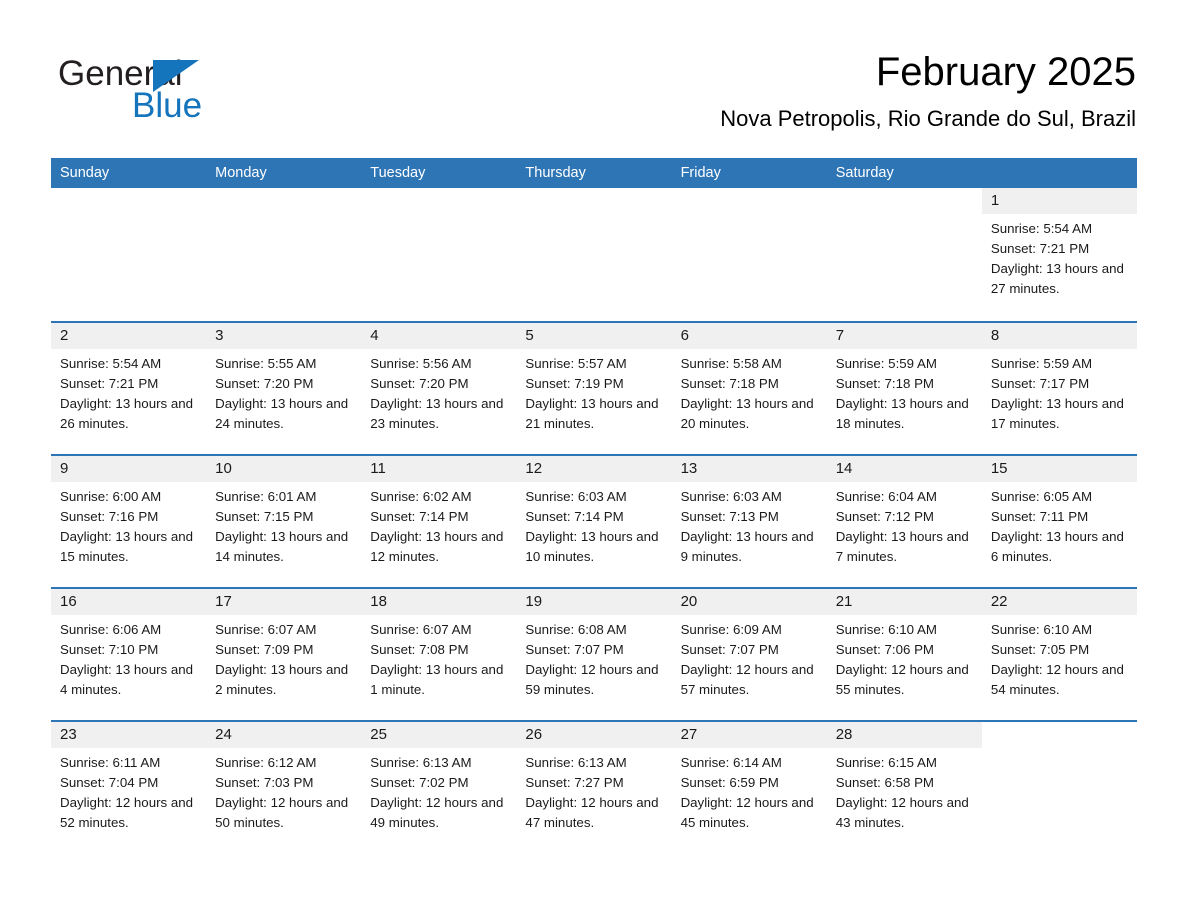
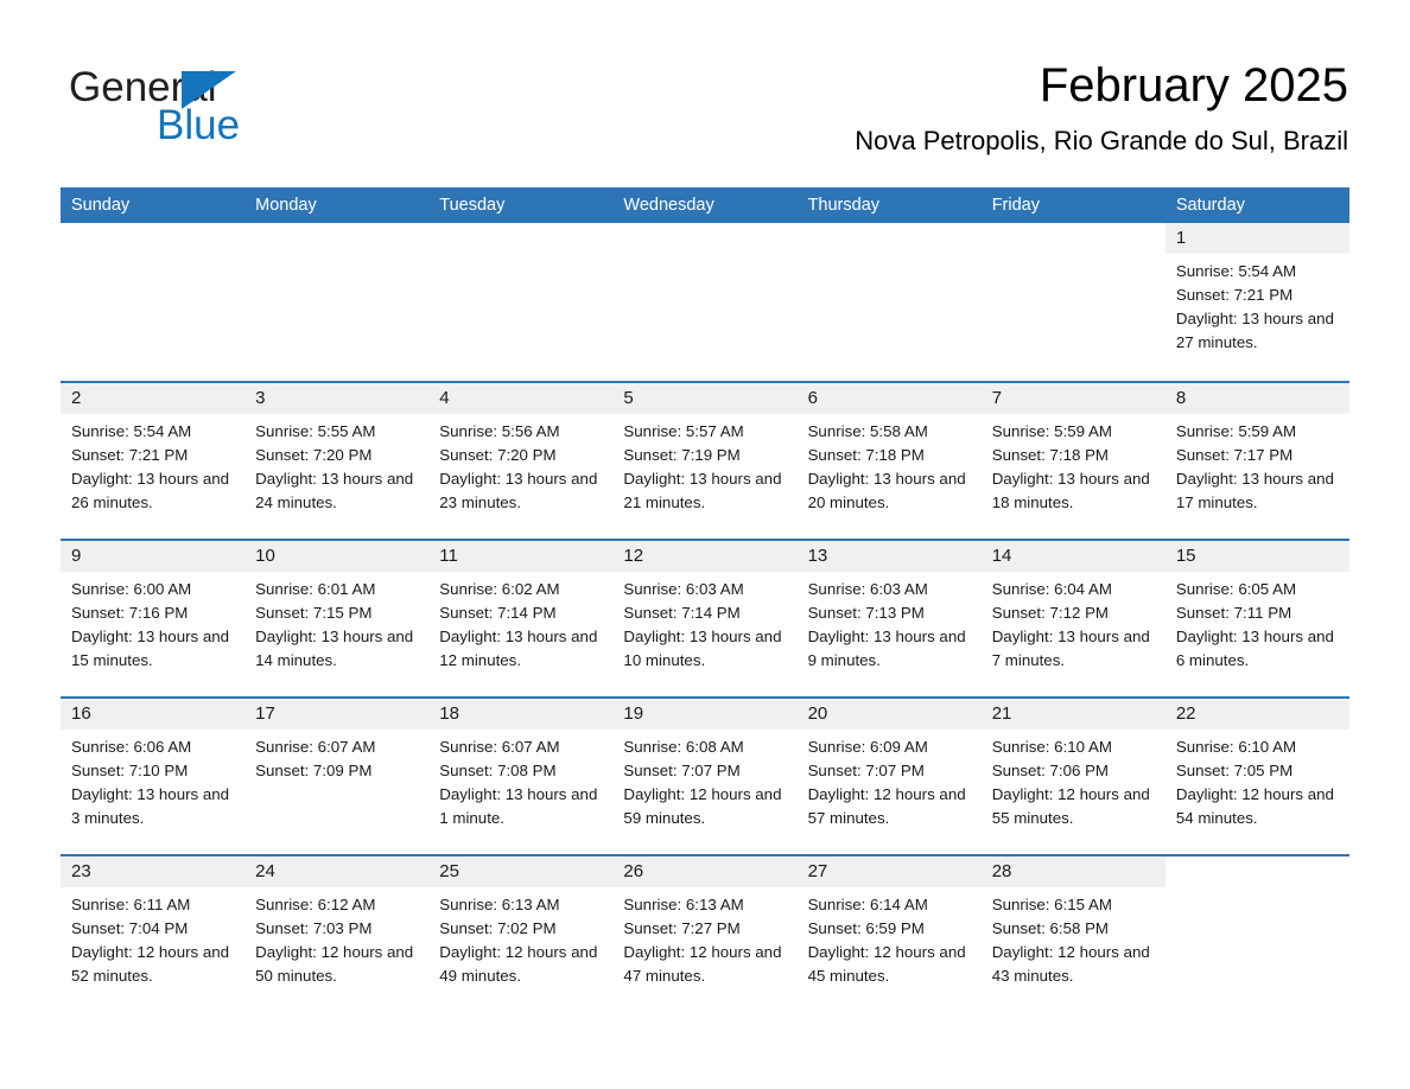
  General
  Blue
  February 2025
  Nova Petropolis, Rio Grande do Sul, Brazil
  Sunday
  Monday
  Tuesday
+ Wednesday
  Thursday
  Friday
  Saturday
  1
  Sunrise: 5:54 AM
  Sunset: 7:21 PM
  Daylight: 13 hours and 27 minutes.
  2
  Sunrise: 5:54 AM
  Sunset: 7:21 PM
  Daylight: 13 hours and 26 minutes.
  3
  Sunrise: 5:55 AM
  Sunset: 7:20 PM
  Daylight: 13 hours and 24 minutes.
  4
  Sunrise: 5:56 AM
  Sunset: 7:20 PM
  Daylight: 13 hours and 23 minutes.
  5
  Sunrise: 5:57 AM
  Sunset: 7:19 PM
  Daylight: 13 hours and 21 minutes.
  6
  Sunrise: 5:58 AM
  Sunset: 7:18 PM
  Daylight: 13 hours and 20 minutes.
  7
  Sunrise: 5:59 AM
  Sunset: 7:18 PM
  Daylight: 13 hours and 18 minutes.
  8
  Sunrise: 5:59 AM
  Sunset: 7:17 PM
  Daylight: 13 hours and 17 minutes.
  9
  Sunrise: 6:00 AM
  Sunset: 7:16 PM
  Daylight: 13 hours and 15 minutes.
  10
  Sunrise: 6:01 AM
  Sunset: 7:15 PM
  Daylight: 13 hours and 14 minutes.
  11
  Sunrise: 6:02 AM
  Sunset: 7:14 PM
  Daylight: 13 hours and 12 minutes.
  12
  Sunrise: 6:03 AM
  Sunset: 7:14 PM
  Daylight: 13 hours and 10 minutes.
  13
  Sunrise: 6:03 AM
  Sunset: 7:13 PM
  Daylight: 13 hours and 9 minutes.
  14
  Sunrise: 6:04 AM
  Sunset: 7:12 PM
  Daylight: 13 hours and 7 minutes.
  15
  Sunrise: 6:05 AM
  Sunset: 7:11 PM
  Daylight: 13 hours and 6 minutes.
  16
  Sunrise: 6:06 AM
  Sunset: 7:10 PM
- Daylight: 13 hours and 4 minutes.
+ Daylight: 13 hours and 3 minutes.
  17
  Sunrise: 6:07 AM
  Sunset: 7:09 PM
- Daylight: 13 hours and 2 minutes.
  18
  Sunrise: 6:07 AM
  Sunset: 7:08 PM
  Daylight: 13 hours and 1 minute.
  19
  Sunrise: 6:08 AM
  Sunset: 7:07 PM
  Daylight: 12 hours and 59 minutes.
  20
  Sunrise: 6:09 AM
  Sunset: 7:07 PM
  Daylight: 12 hours and 57 minutes.
  21
  Sunrise: 6:10 AM
  Sunset: 7:06 PM
  Daylight: 12 hours and 55 minutes.
  22
  Sunrise: 6:10 AM
  Sunset: 7:05 PM
  Daylight: 12 hours and 54 minutes.
  23
  Sunrise: 6:11 AM
  Sunset: 7:04 PM
  Daylight: 12 hours and 52 minutes.
  24
  Sunrise: 6:12 AM
  Sunset: 7:03 PM
  Daylight: 12 hours and 50 minutes.
  25
  Sunrise: 6:13 AM
  Sunset: 7:02 PM
  Daylight: 12 hours and 49 minutes.
  26
  Sunrise: 6:13 AM
  Sunset: 7:27 PM
  Daylight: 12 hours and 47 minutes.
  27
  Sunrise: 6:14 AM
  Sunset: 6:59 PM
  Daylight: 12 hours and 45 minutes.
  28
  Sunrise: 6:15 AM
  Sunset: 6:58 PM
  Daylight: 12 hours and 43 minutes.
